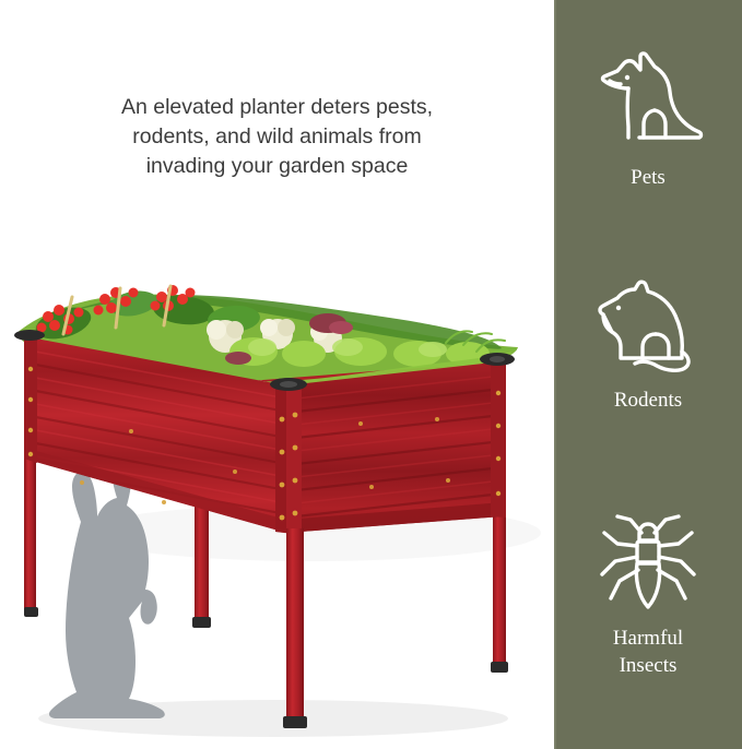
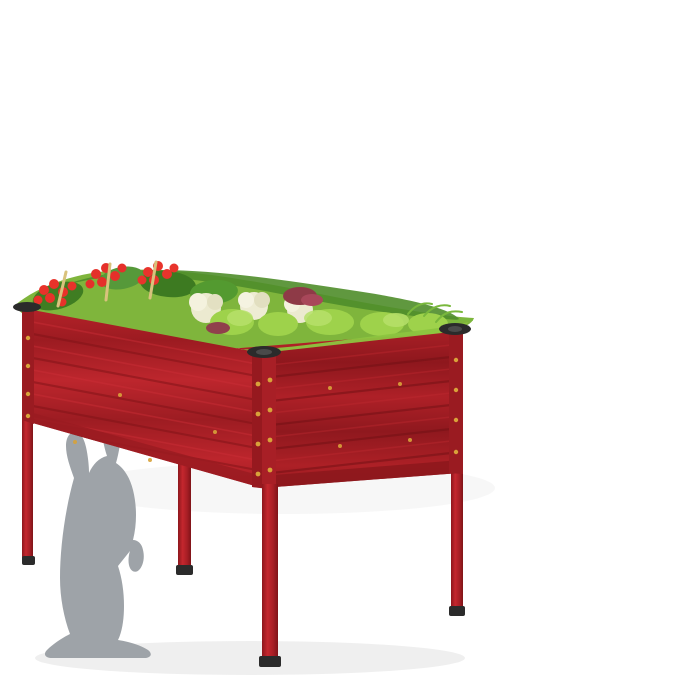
- An elevated planter deters pests,
- rodents, and wild animals from
- invading your garden space
- Pets
- Rodents
- Harmful
- Insects
